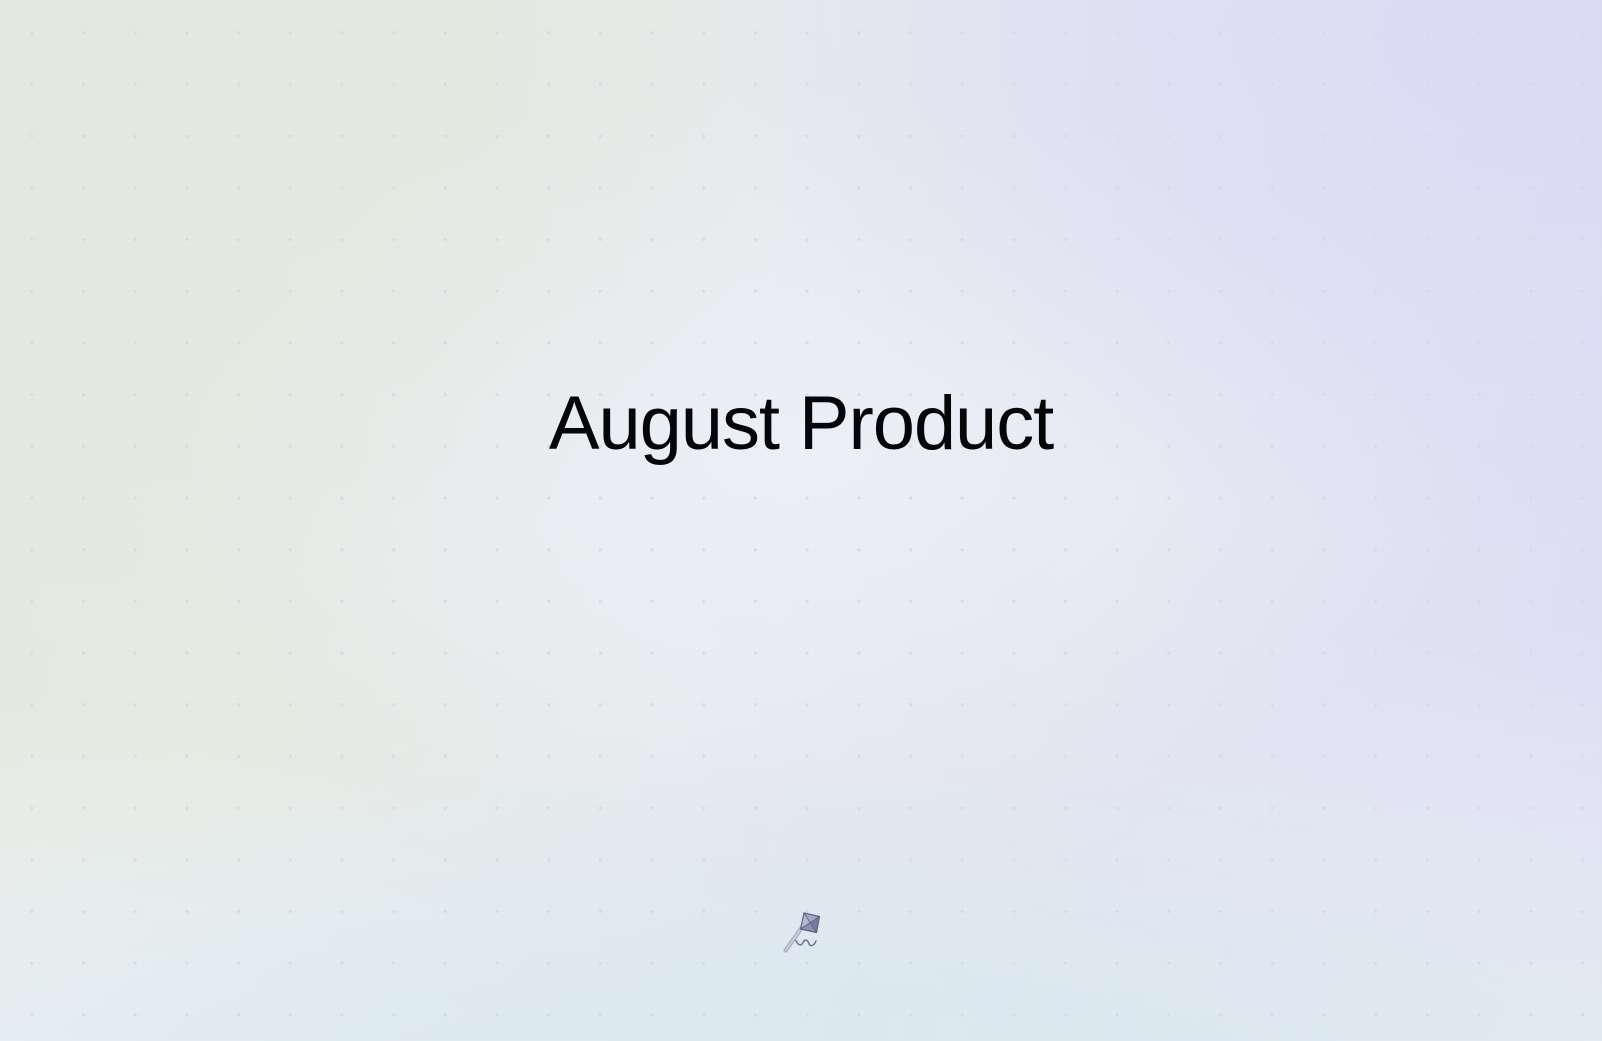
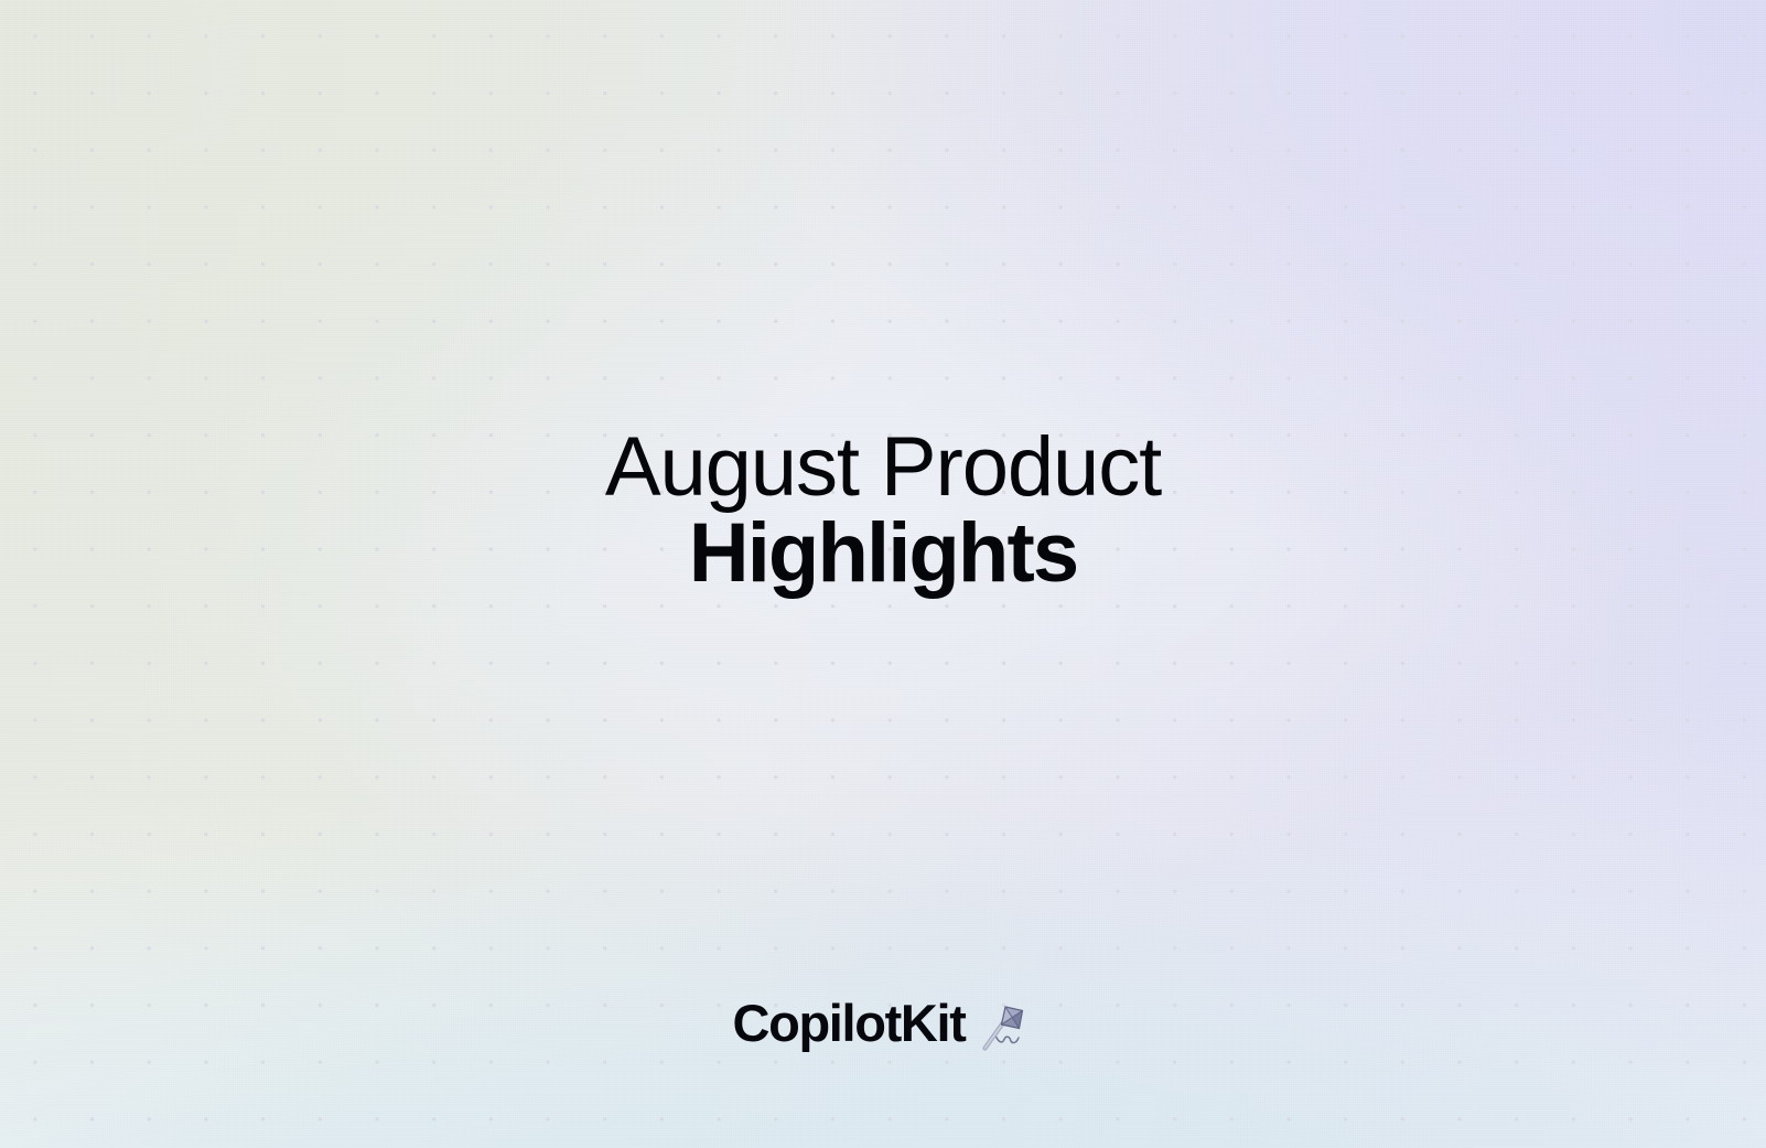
  August Product
+ Highlights
+ CopilotKit
